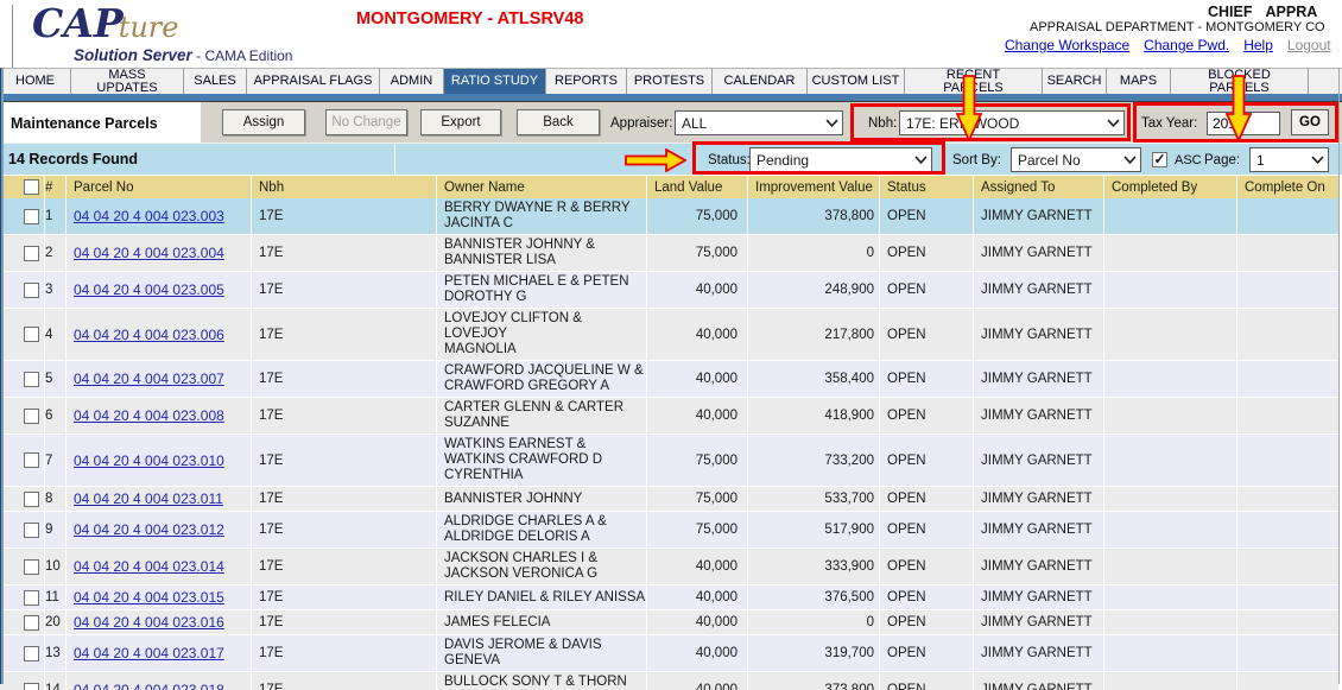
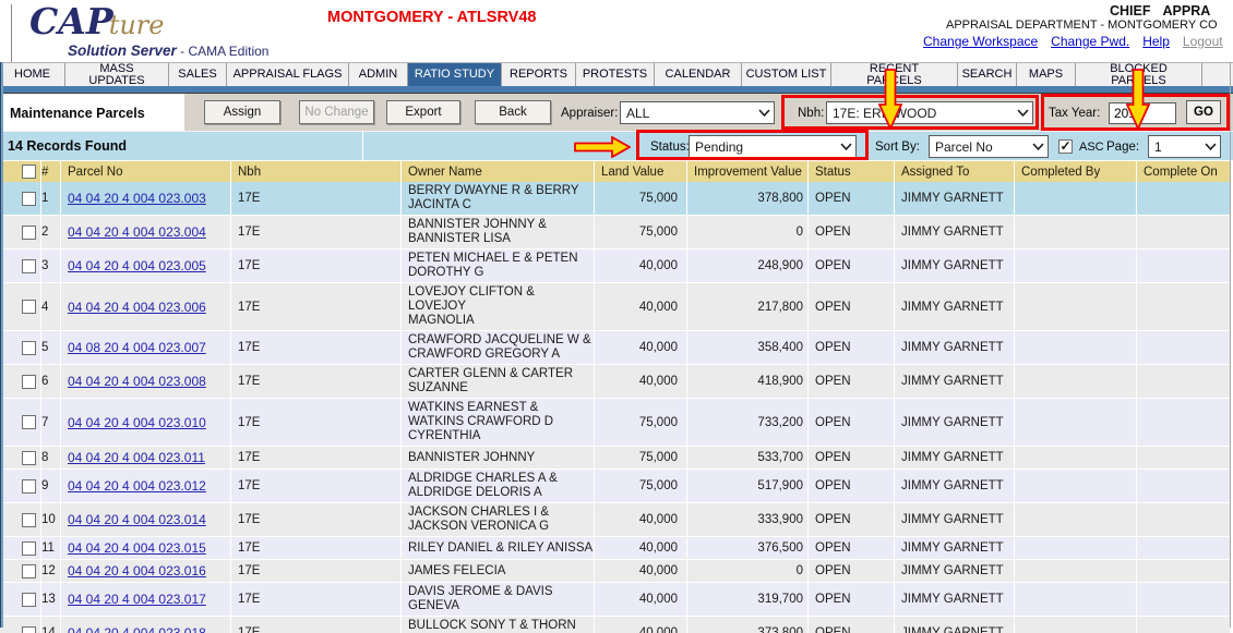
  CAPture
  Solution Server - CAMA Edition
  MONTGOMERY - ATLSRV48
  CHIEF APPRA
  APPRAISAL DEPARTMENT - MONTGOMERY CO
  Change Workspace
  Change Pwd.
  Help
  Logout
  HOME
  MASS
  UPDATES
  SALES
  APPRAISAL FLAGS
  ADMIN
  RATIO STUDY
  REPORTS
  PROTESTS
  CALENDAR
  CUSTOM LIST
  RECENT
  PAELS
  SEARCH
  MAPS
  BLOCKED
  PARELS
  Maintenance Parcels
  Appraiser:
  ALL
  Nbh:
  17E: ERWOOD
  Tax Year:
  GO
  Assign
  No Change
  Export
  Back
  14 Records Found
  Status
  Pending
  Sort By:
  Parcel No
  ASC
  Page:
  1
  #
  Parcel No
  Nbh
  Owner Name
  Land Value
  Improvement Value
  Status
  Assigned To
  Completed By
  Complete On
  1
  04 04 20 4 004 023.003
  17E
  BERRY DWAYNE R & BERRY
  JACINTA C
  75,000
  378,800
  OPEN
  JIMMY GARNETT
  2
  04 04 20 4 004 023.004
  17E
  BANNISTER JOHNNY &
  BANNISTER LISA
  75,000
  0
  OPEN
  JIMMY GARNETT
  3
  04 04 20 4 004 023.005
  17E
  PETEN MICHAEL E & PETEN
  DOROTHY G
  40,000
  248,900
  OPEN
  JIMMY GARNETT
  4
  04 04 20 4 004 023.006
  17E
  LOVEJOY CLIFTON & LOVEJOY
  MAGNOLIA
  40,000
  217,800
  OPEN
  JIMMY GARNETT
  5
- 04 04 20 4 004 023.007
+ 04 08 20 4 004 023.007
  17E
  CRAWFORD JACQUELINE W &
  CRAWFORD GREGORY A
  40,000
  358,400
  OPEN
  JIMMY GARNETT
  6
  04 04 20 4 004 023.008
  17E
  CARTER GLENN & CARTER
  SUZANNE
  40,000
  418,900
  OPEN
  JIMMY GARNETT
  7
  04 04 20 4 004 023.010
  17E
  WATKINS EARNEST &
  WATKINS CRAWFORD D
  CYRENTHIA
  75,000
  733,200
  OPEN
  JIMMY GARNETT
  8
  04 04 20 4 004 023.011
  17E
  BANNISTER JOHNNY
  75,000
  533,700
  OPEN
  JIMMY GARNETT
  9
  04 04 20 4 004 023.012
  17E
  ALDRIDGE CHARLES A &
  ALDRIDGE DELORIS A
  75,000
  517,900
  OPEN
  JIMMY GARNETT
  10
  04 04 20 4 004 023.014
  17E
  JACKSON CHARLES I &
  JACKSON VERONICA G
  40,000
  333,900
  OPEN
  JIMMY GARNETT
  11
  04 04 20 4 004 023.015
  17E
  RILEY DANIEL & RILEY ANISSA
  40,000
  376,500
  OPEN
  JIMMY GARNETT
- 20
+ 12
  04 04 20 4 004 023.016
  17E
  JAMES FELECIA
  40,000
  0
  OPEN
  JIMMY GARNETT
  13
  04 04 20 4 004 023.017
  17E
  DAVIS JEROME & DAVIS
  GENEVA
  40,000
  319,700
  OPEN
  JIMMY GARNETT
  BULLOCK SONY T & THORN
